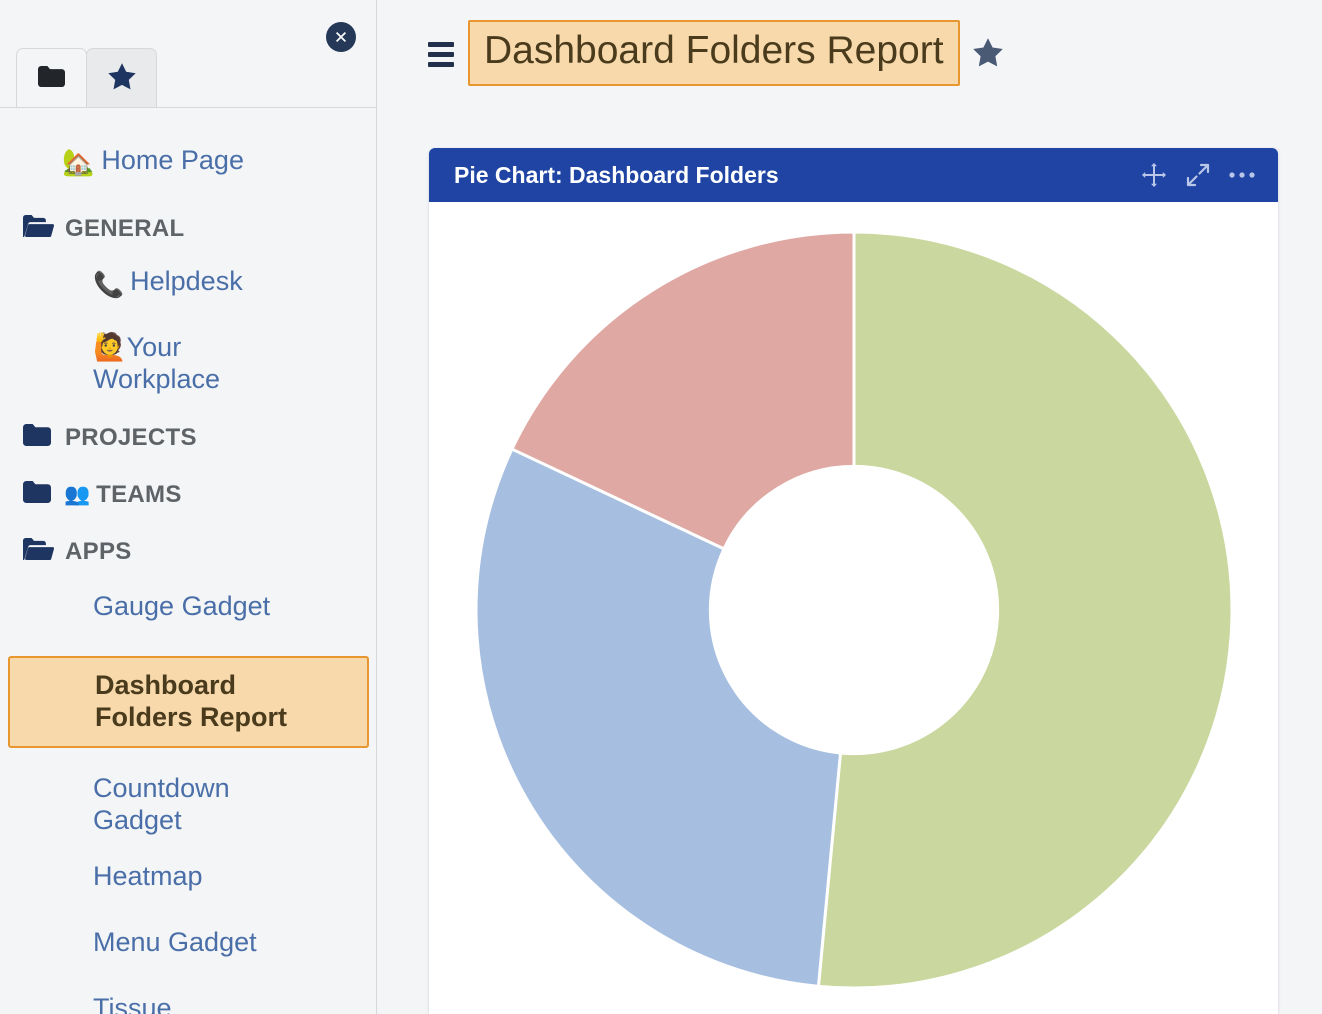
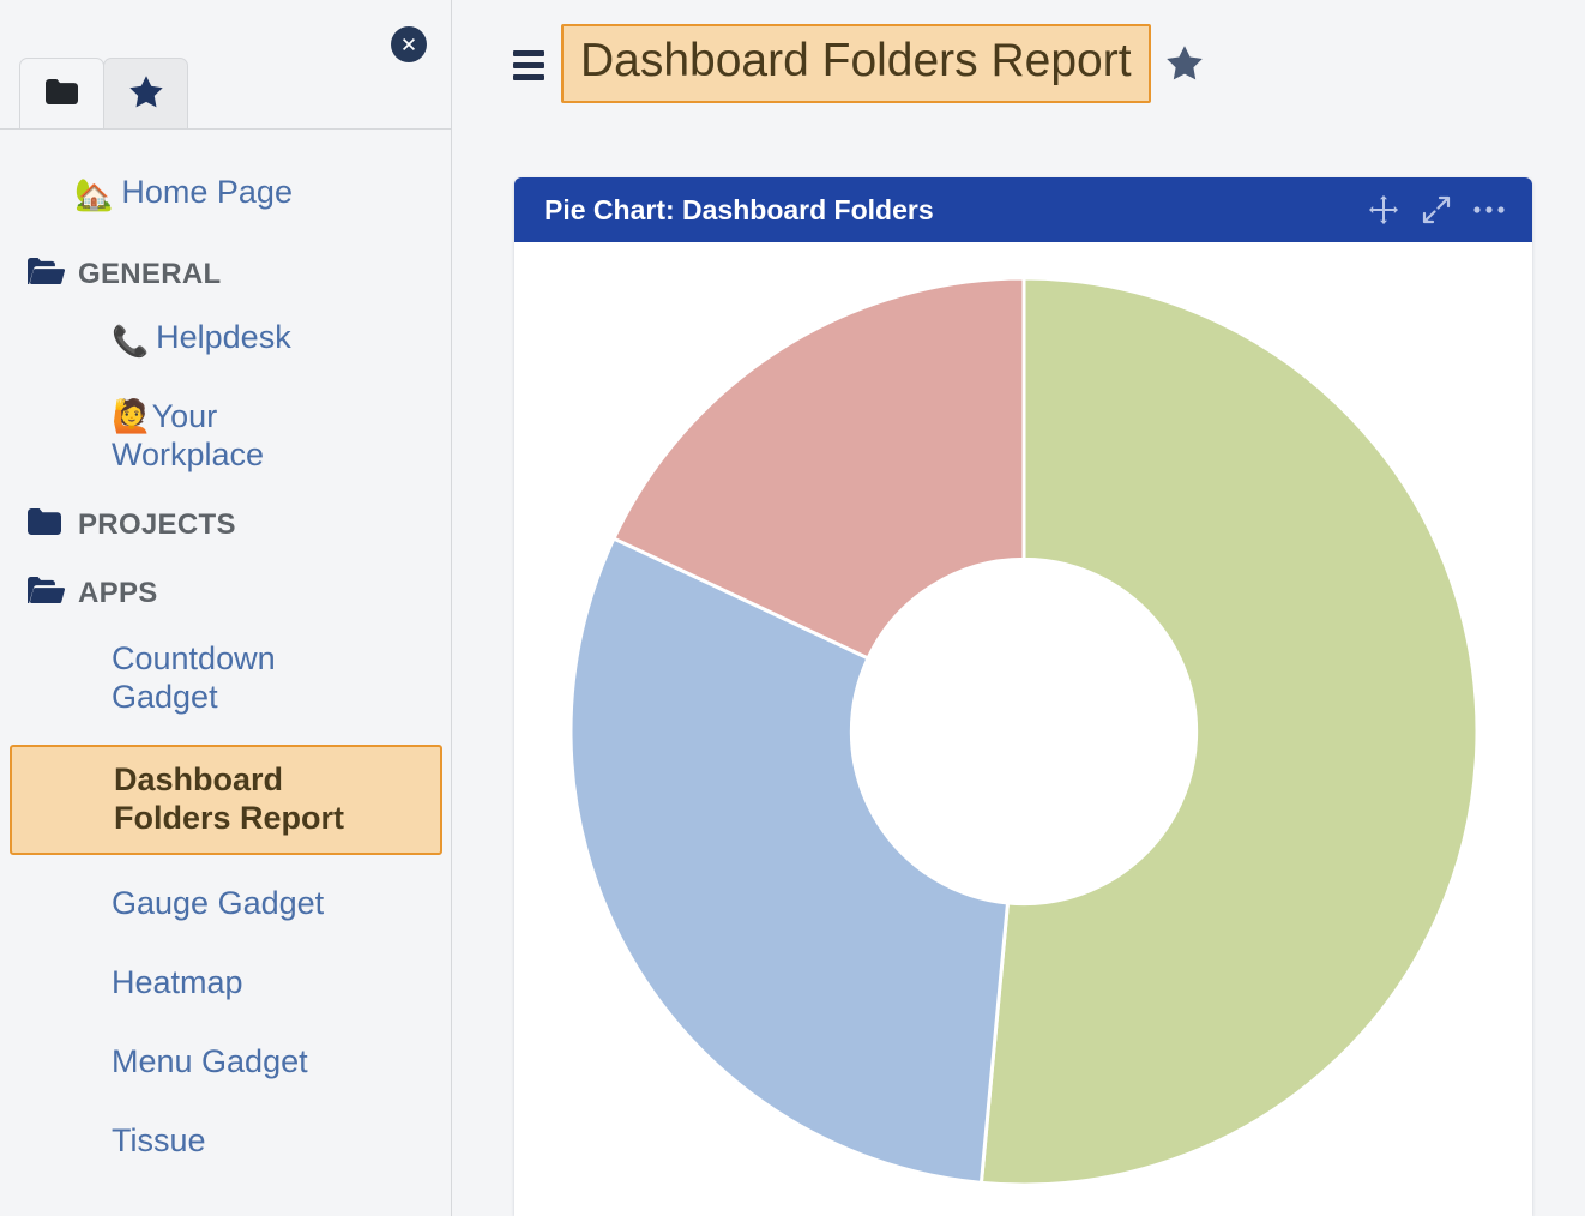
  🏡 Home Page
  GENERAL
  📞 Helpdesk
  🙋Your Workplace
  PROJECTS
- 👥
- TEAMS
  APPS
- Gauge Gadget
+ Countdown Gadget
  Dashboard Folders Report
- Countdown Gadget
+ Gauge Gadget
  Heatmap
  Menu Gadget
  Tissue
  Dashboard Folders Report
  Pie Chart: Dashboard Folders
